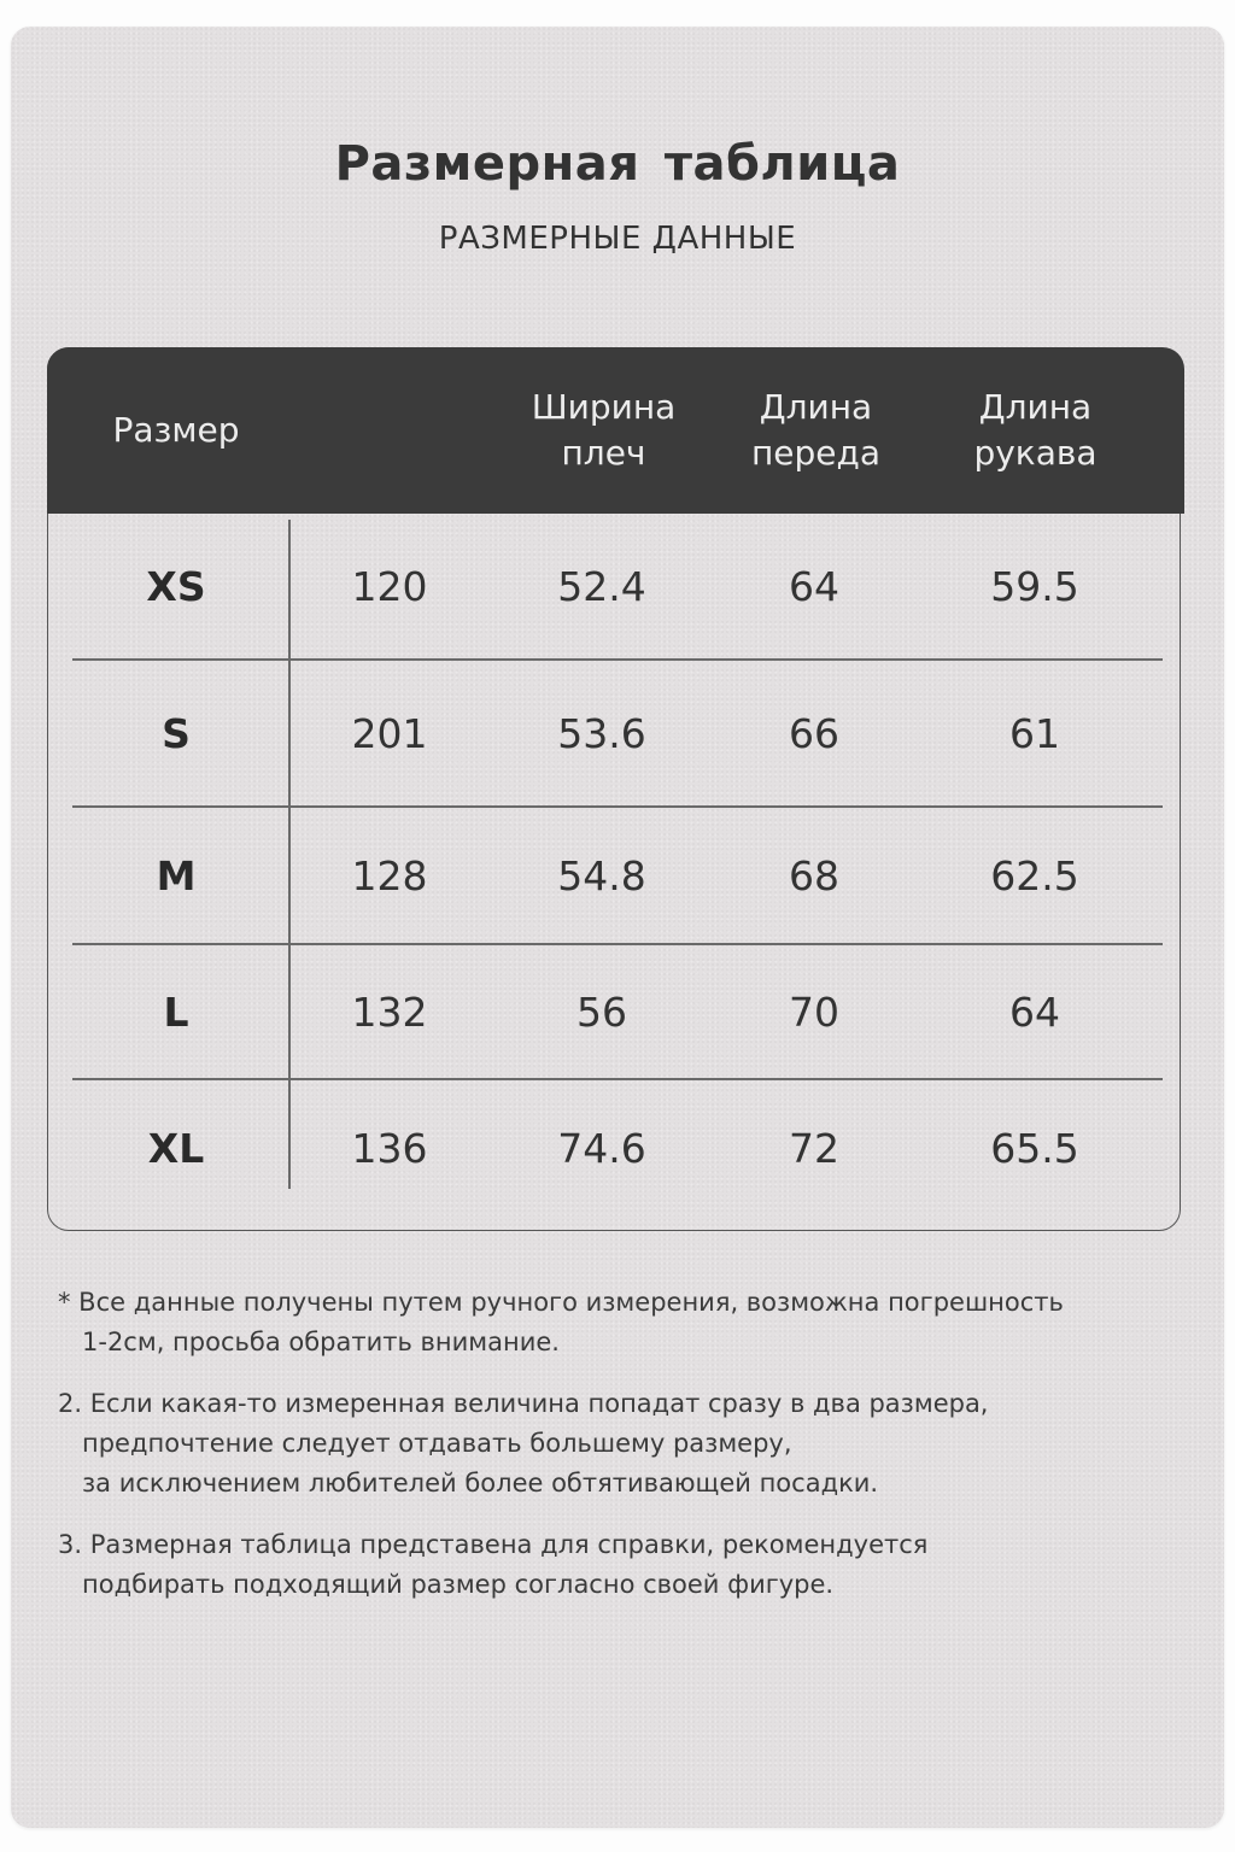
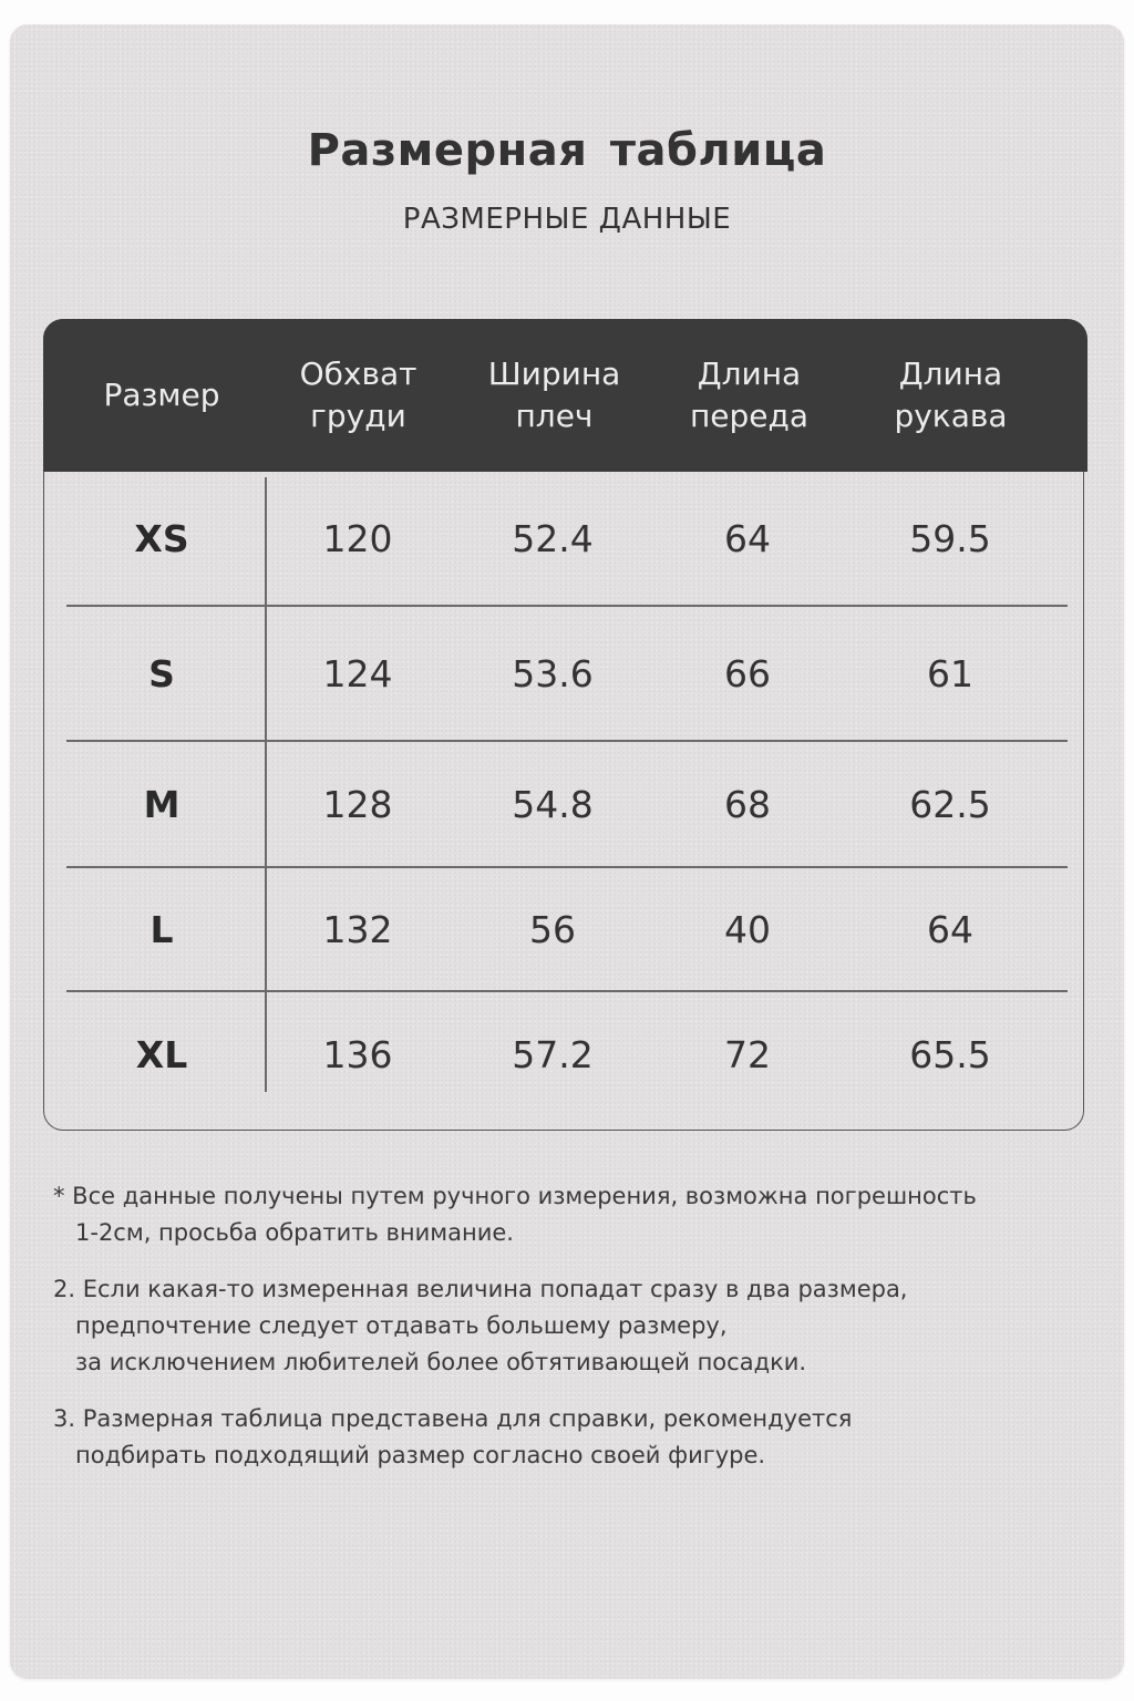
  Размерная таблица
  РАЗМЕРНЫЕ ДАННЫЕ
  Размер
+ Обхват
+ груди
  Ширина
  плеч
  Длина
  переда
  Длина
  рукава
  XS
  120
  52.4
  64
  59.5
  S
- 201
+ 124
  53.6
  66
  61
  M
  128
  54.8
  68
  62.5
  L
  132
  56
- 70
+ 40
  64
  XL
  136
- 74.6
+ 57.2
  72
  65.5
  * Все данные получены путем ручного измерения, возможна погрешность
  1-2см, просьба обратить внимание.
  2. Если какая-то измеренная величина попадат сразу в два размера,
  предпочтение следует отдавать большему размеру,
  за исключением любителей более обтятивающей посадки.
  3. Размерная таблица представена для справки, рекомендуется
  подбирать подходящий размер согласно своей фигуре.
